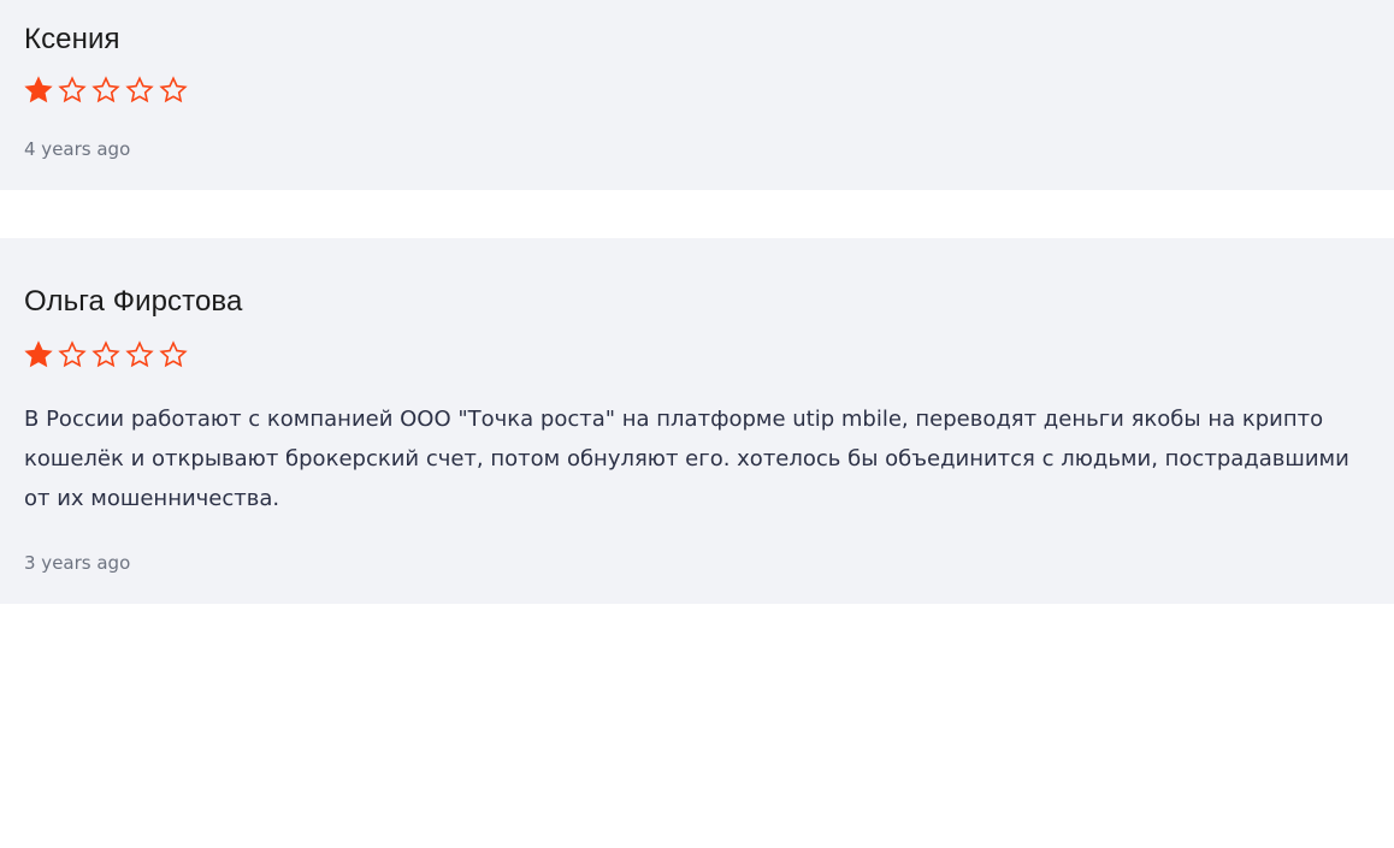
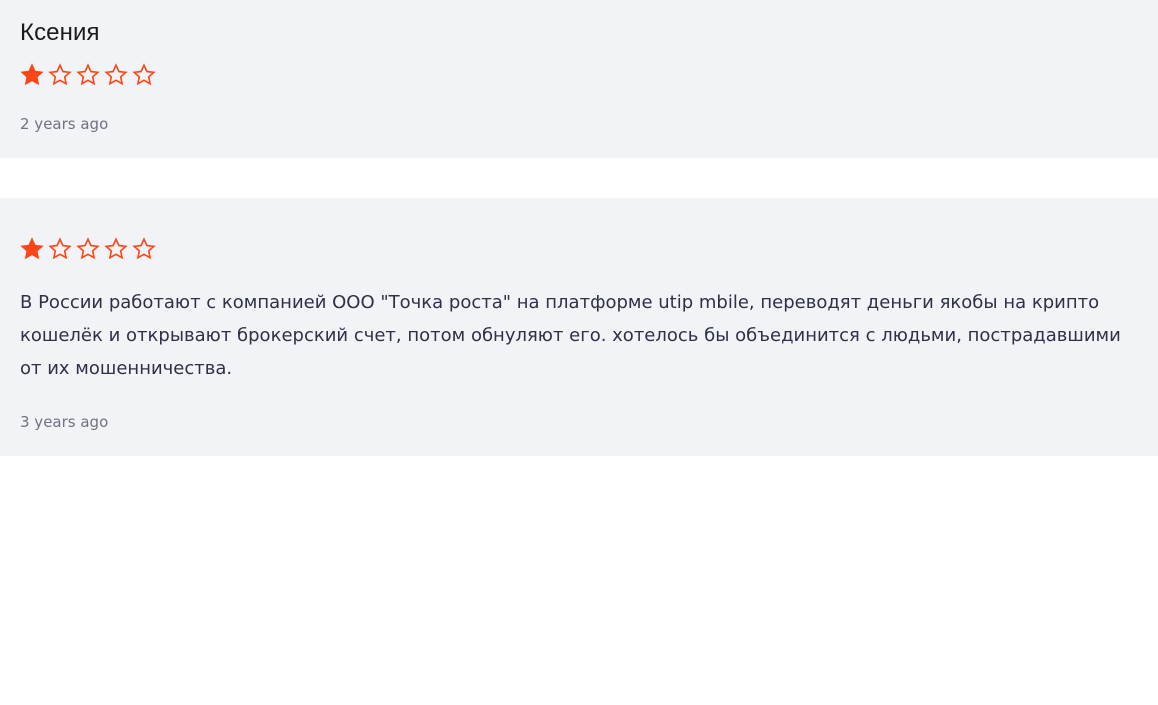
  Ксения
- 4 years ago
+ 2 years ago
- Ольга Фирстова
  В России работают с компанией ООО "Точка роста" на платформе utip mbile, переводят деньги якобы на крипто кошелёк и открывают брокерский счет, потом обнуляют его. хотелось бы объединится с людьми, пострадавшими от их мошенничества.
  3 years ago
